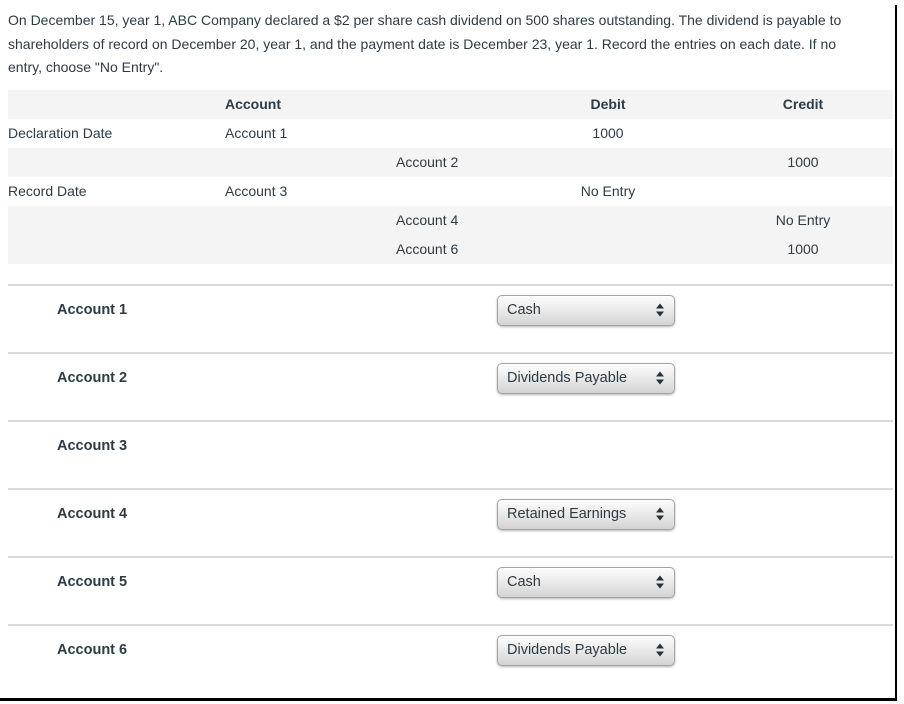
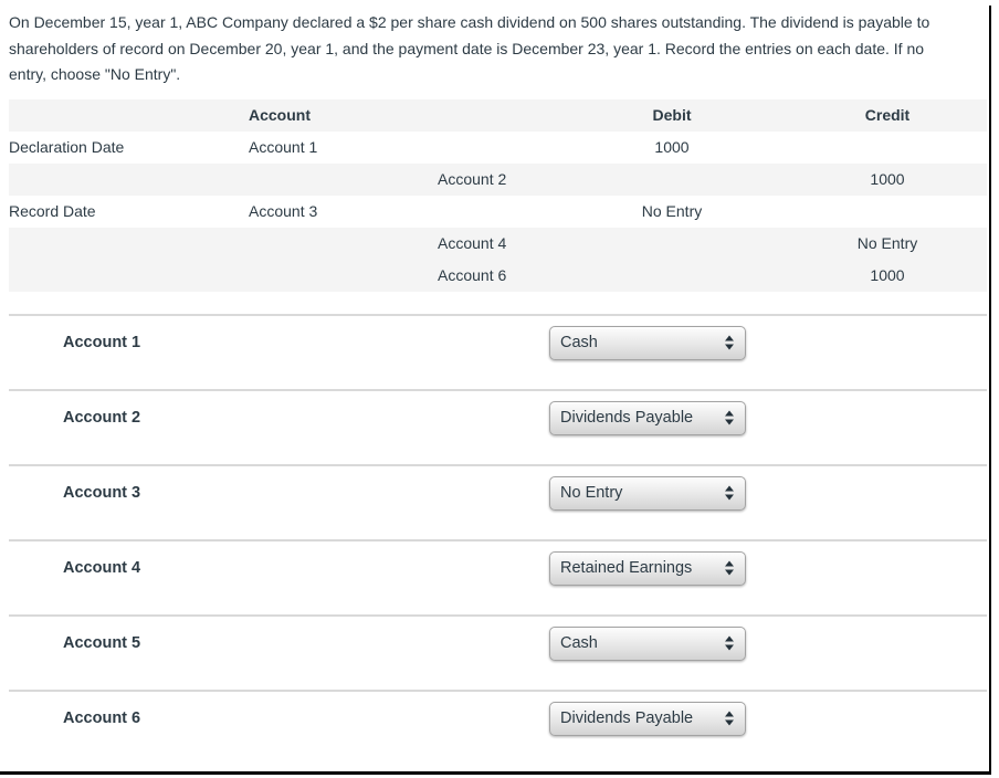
  On December 15, year 1, ABC Company declared a $2 per share cash dividend on 500 shares outstanding. The dividend is payable to
  shareholders of record on December 20, year 1, and the payment date is December 23, year 1. Record the entries on each date. If no
  entry, choose "No Entry".
  	Account		Debit	Credit
  Declaration Date	Account 1		1000
  		Account 2		1000
  Record Date	Account 3		No Entry
  		Account 4		No Entry
  		Account 6		1000
  Account 1
  Cash
  Account 2
  Dividends Payable
  Account 3
+ No Entry
  Account 4
  Retained Earnings
  Account 5
  Cash
  Account 6
  Dividends Payable
